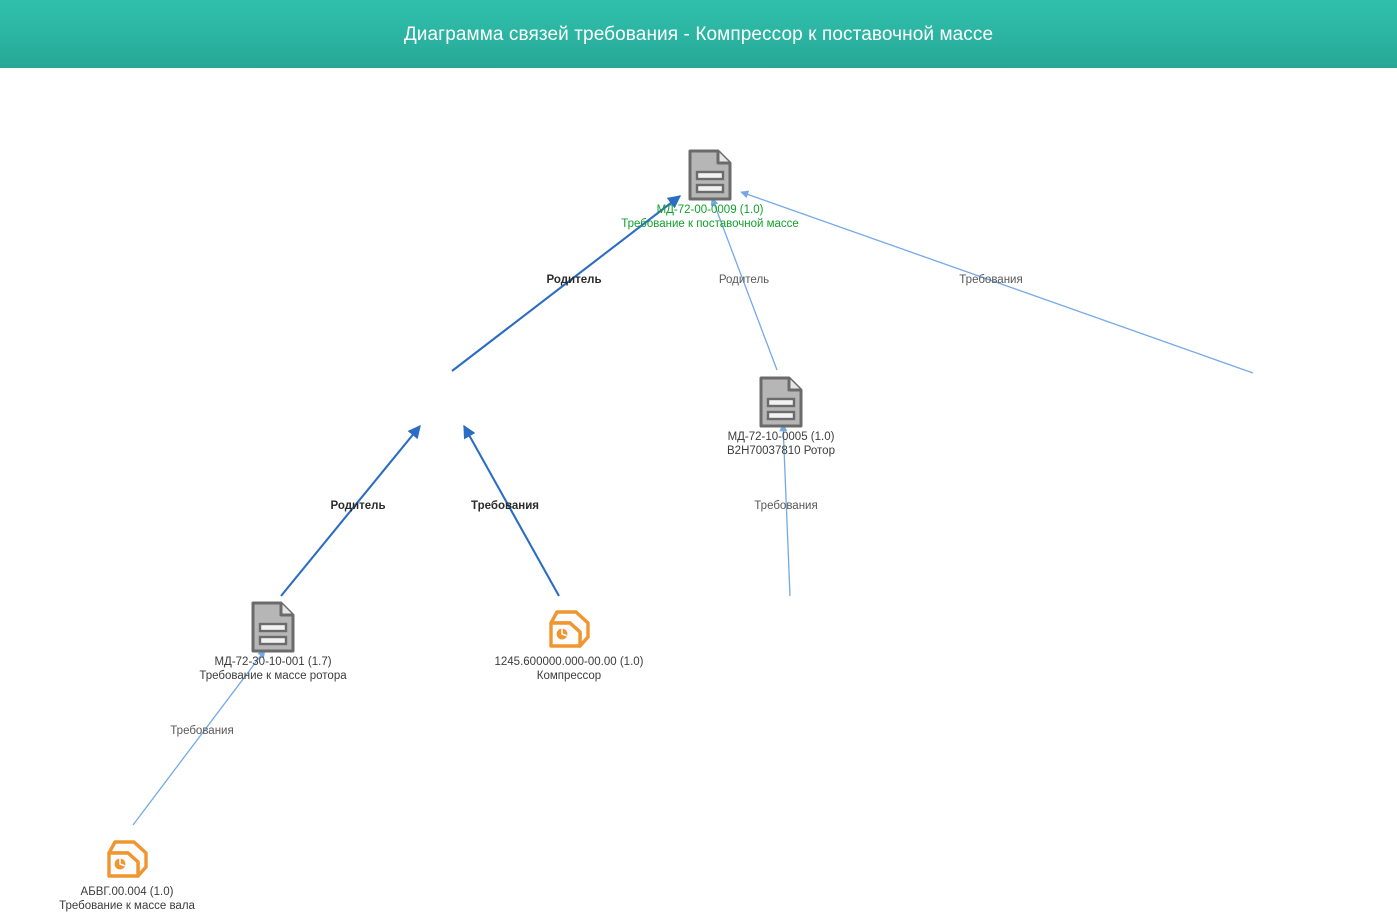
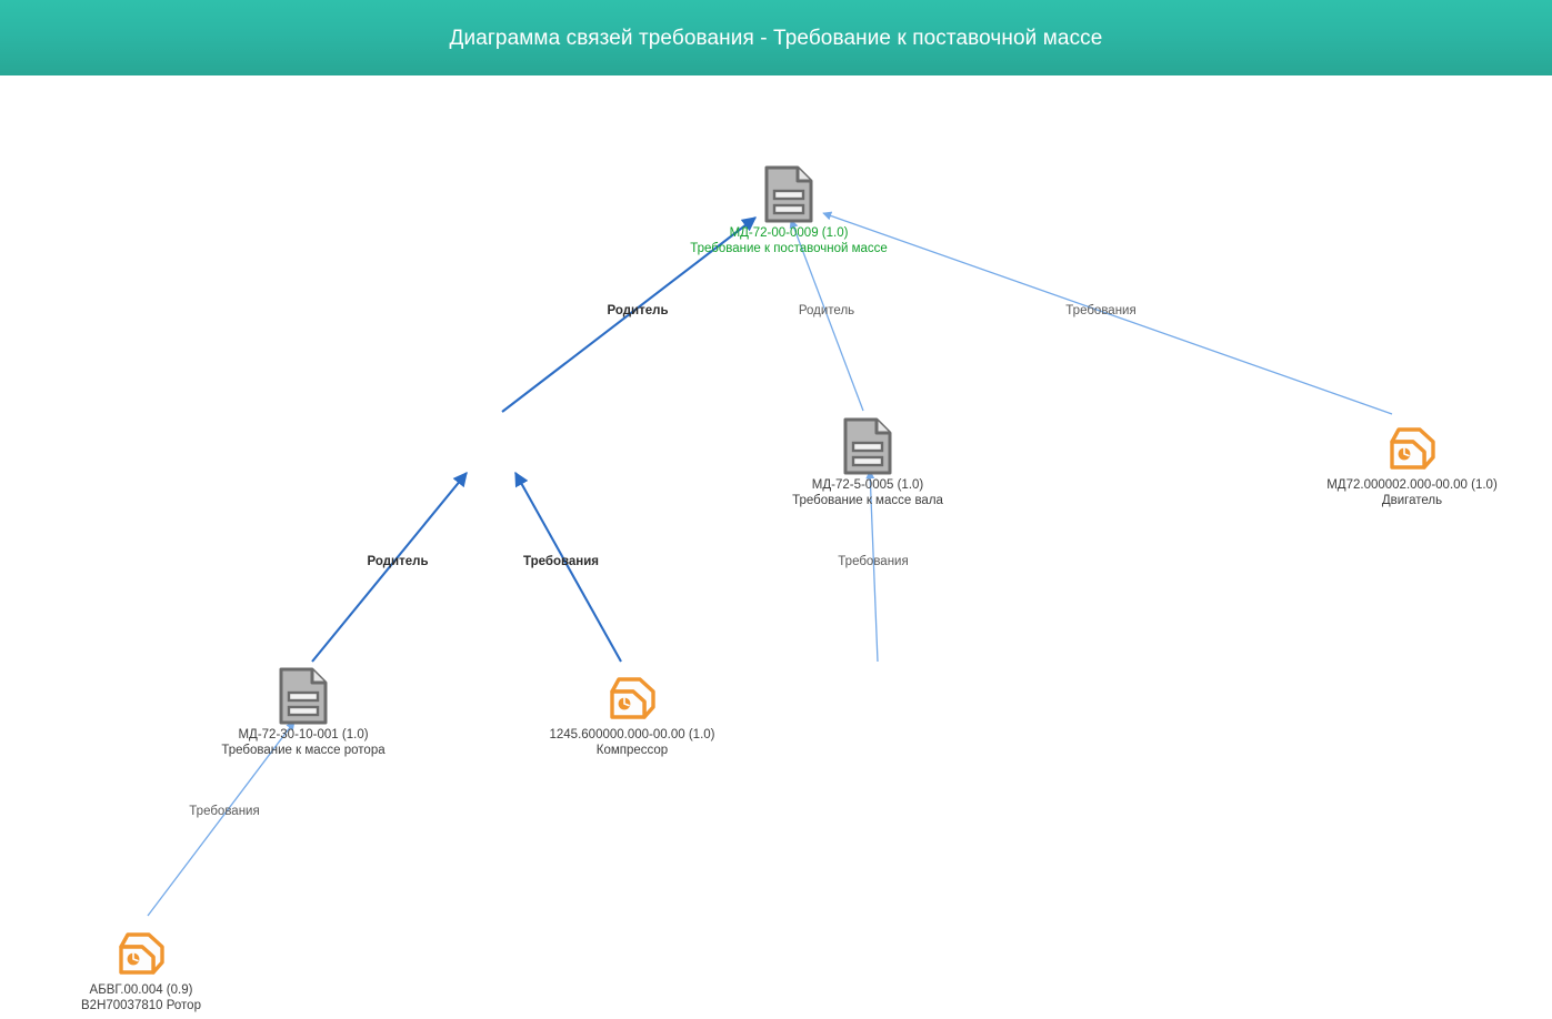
- Диаграмма связей требования - Компрессор к поставочной массе
+ Диаграмма связей требования - Требование к поставочной массе
  Родитель
  Родитель
  Требования
  Родитель
  Требования
  Требования
  Требования
  МД-72-00-0009 (1.0)
  Требование к поставочной массе
- МД-72-10-0005 (1.0)
+ МД-72-5-0005 (1.0)
- B2H70037810 Ротор
+ Требование к массе вала
+ МД72.000002.000-00.00 (1.0)
+ Двигатель
- МД-72-30-10-001 (1.7)
+ МД-72-30-10-001 (1.0)
  Требование к массе ротора
  1245.600000.000-00.00 (1.0)
  Компрессор
- АБВГ.00.004 (1.0)
+ АБВГ.00.004 (0.9)
- Требование к массе вала
+ B2H70037810 Ротор
